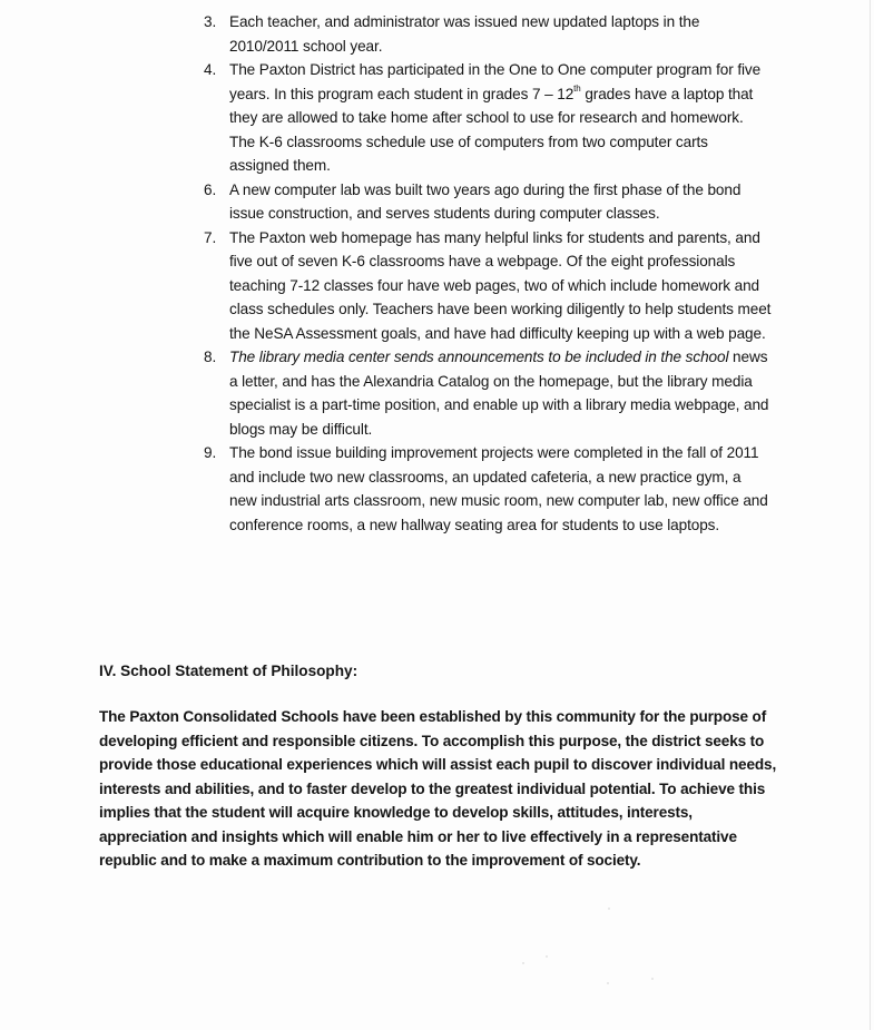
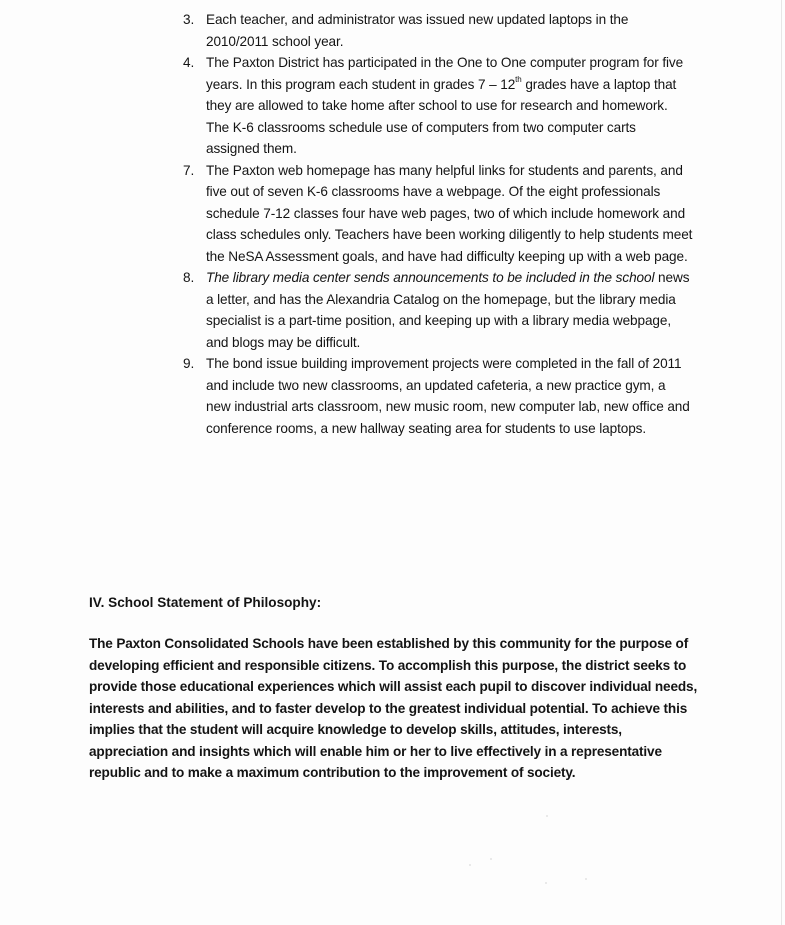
  3.
  Each teacher, and administrator was issued new updated laptops in the 2010/2011 school year.
  4.
  The Paxton District has participated in the One to One computer program for five years. In this program each student in grades 7 – 12th grades have a laptop that they are allowed to take home after school to use for research and homework. The K-6 classrooms schedule use of computers from two computer carts assigned them.
- 6.
- A new computer lab was built two years ago during the first phase of the bond issue construction, and serves students during computer classes.
  7.
- The Paxton web homepage has many helpful links for students and parents, and five out of seven K-6 classrooms have a webpage. Of the eight professionals teaching 7-12 classes four have web pages, two of which include homework and class schedules only. Teachers have been working diligently to help students meet the NeSA Assessment goals, and have had difficulty keeping up with a web page.
+ The Paxton web homepage has many helpful links for students and parents, and five out of seven K-6 classrooms have a webpage. Of the eight professionals schedule 7-12 classes four have web pages, two of which include homework and class schedules only. Teachers have been working diligently to help students meet the NeSA Assessment goals, and have had difficulty keeping up with a web page.
  8.
- The library media center sends announcements to be included in the school news a letter, and has the Alexandria Catalog on the homepage, but the library media specialist is a part-time position, and enable up with a library media webpage, and blogs may be difficult.
+ The library media center sends announcements to be included in the school news a letter, and has the Alexandria Catalog on the homepage, but the library media specialist is a part-time position, and keeping up with a library media webpage, and blogs may be difficult.
  9.
  The bond issue building improvement projects were completed in the fall of 2011 and include two new classrooms, an updated cafeteria, a new practice gym, a new industrial arts classroom, new music room, new computer lab, new office and conference rooms, a new hallway seating area for students to use laptops.
  IV. School Statement of Philosophy:
  The Paxton Consolidated Schools have been established by this community for the purpose of developing efficient and responsible citizens. To accomplish this purpose, the district seeks to provide those educational experiences which will assist each pupil to discover individual needs, interests and abilities, and to faster develop to the greatest individual potential. To achieve this implies that the student will acquire knowledge to develop skills, attitudes, interests, appreciation and insights which will enable him or her to live effectively in a representative republic and to make a maximum contribution to the improvement of society.
